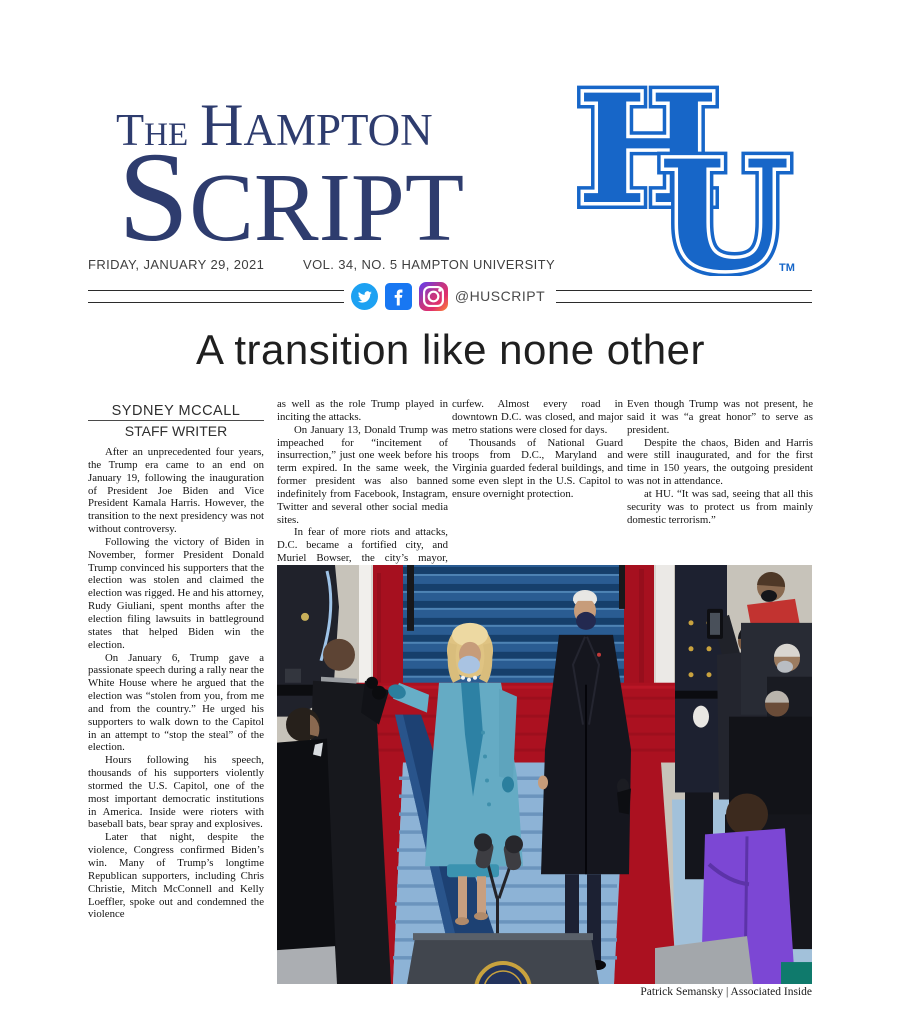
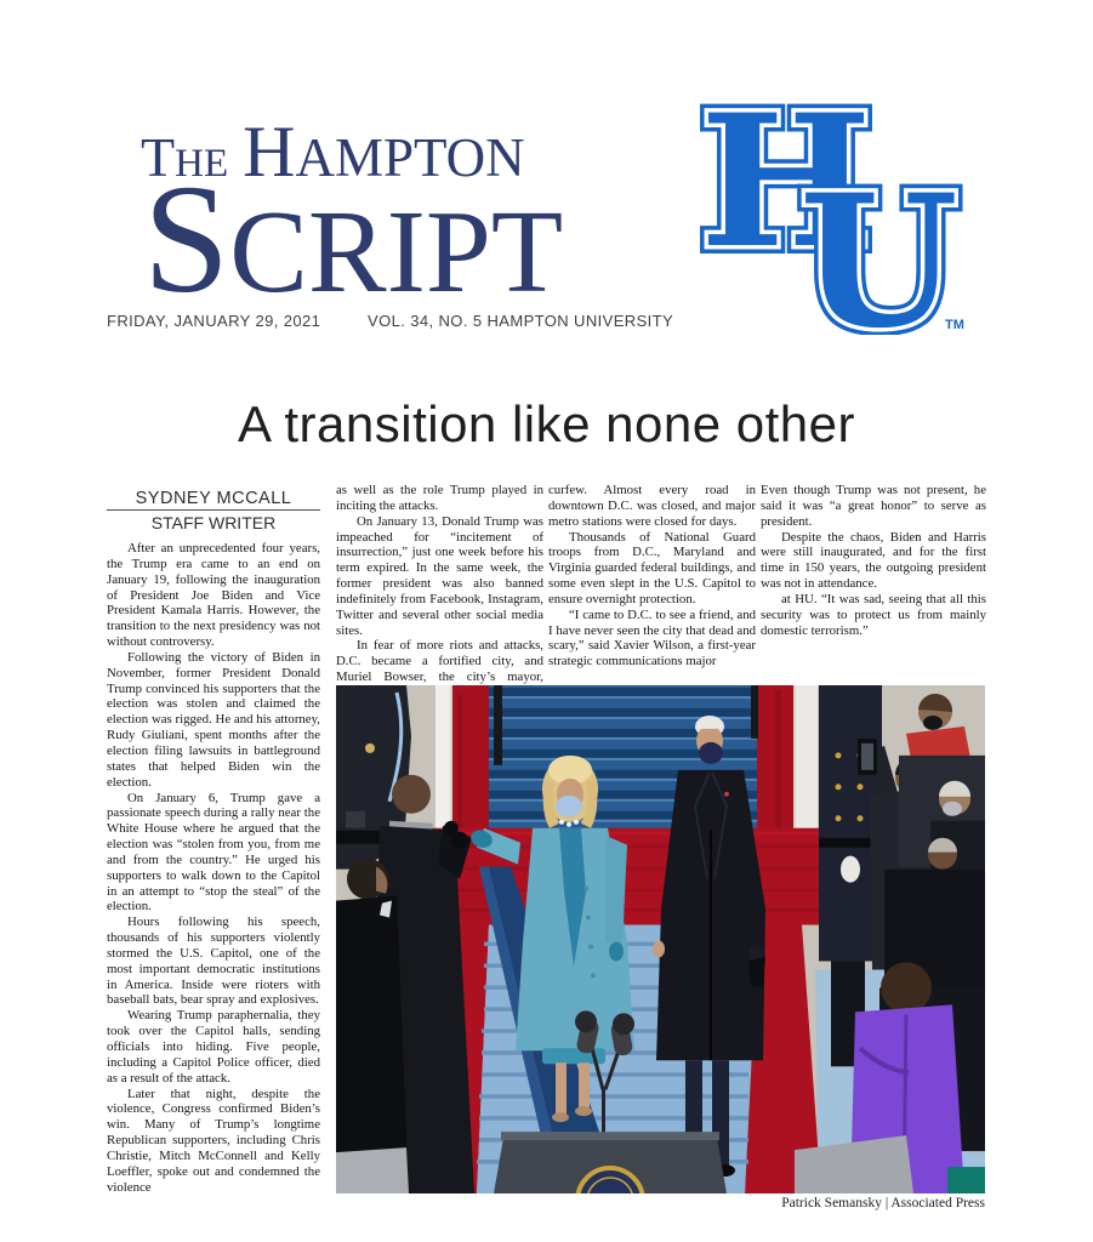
  THE HAMPTON
  SCRIPT
  H
  U
  TM
  FRIDAY, JANUARY 29, 2021
  VOL. 34, NO. 5 HAMPTON UNIVERSITY
- @HUSCRIPT
  A transition like none other
  SYDNEY MCCALL
  STAFF WRITER
  After an unprecedented four years, the Trump era came to an end on January 19, following the inauguration of President Joe Biden and Vice President Kamala Harris. However, the transition to the next presidency was not without controversy.
  Following the victory of Biden in November, former President Donald Trump convinced his supporters that the election was stolen and claimed the election was rigged. He and his attorney, Rudy Giuliani, spent months after the election filing lawsuits in battleground states that helped Biden win the election.
  On January 6, Trump gave a passionate speech during a rally near the White House where he argued that the election was “stolen from you, from me and from the country.” He urged his supporters to walk down to the Capitol in an attempt to “stop the steal” of the election.
  Hours following his speech, thousands of his supporters violently stormed the U.S. Capitol, one of the most important democratic institutions in America. Inside were rioters with baseball bats, bear spray and explosives.
+ Wearing Trump paraphernalia, they took over the Capitol halls, sending officials into hiding. Five people, including a Capitol Police officer, died as a result of the attack.
  Later that night, despite the violence, Congress confirmed Biden’s win. Many of Trump’s longtime Republican supporters, including Chris Christie, Mitch McConnell and Kelly Loeffler, spoke out and condemned the violence
  as well as the role Trump played in inciting the attacks.
  On January 13, Donald Trump was impeached for “incitement of insurrection,” just one week before his term expired. In the same week, the former president was also banned indefinitely from Facebook, Instagram, Twitter and several other social media sites.
  In fear of more riots and attacks, D.C. became a fortified city, and Muriel Bowser, the city’s mayor,
  curfew. Almost every road in downtown D.C. was closed, and major metro stations were closed for days.
  Thousands of National Guard troops from D.C., Maryland and Virginia guarded federal buildings, and some even slept in the U.S. Capitol to ensure overnight protection.
+ “I came to D.C. to see a friend, and I have never seen the city that dead and scary,” said Xavier Wilson, a first-year strategic communications major
  Even though Trump was not present, he said it was “a great honor” to serve as president.
  Despite the chaos, Biden and Harris were still inaugurated, and for the first time in 150 years, the outgoing president was not in attendance.
  at HU. “It was sad, seeing that all this security was to protect us from mainly domestic terrorism.”
- Patrick Semansky | Associated Inside
+ Patrick Semansky | Associated Press
